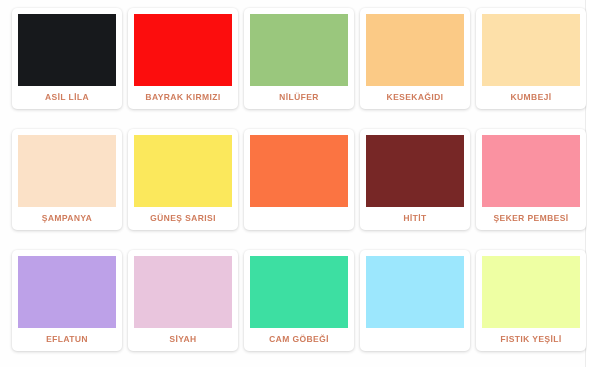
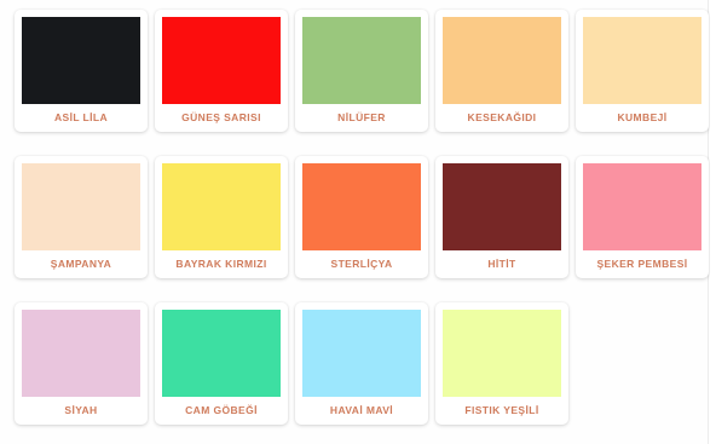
  ASİL LİLA
- BAYRAK KIRMIZI
+ GÜNEŞ SARISI
  NİLÜFER
  KESEKAĞIDI
  KUMBEJİ
  ŞAMPANYA
- GÜNEŞ SARISI
+ BAYRAK KIRMIZI
+ STERLİÇYA
  HİTİT
  ŞEKER PEMBESİ
- EFLATUN
  SİYAH
  CAM GÖBEĞİ
+ HAVAİ MAVİ
  FISTIK YEŞİLİ
